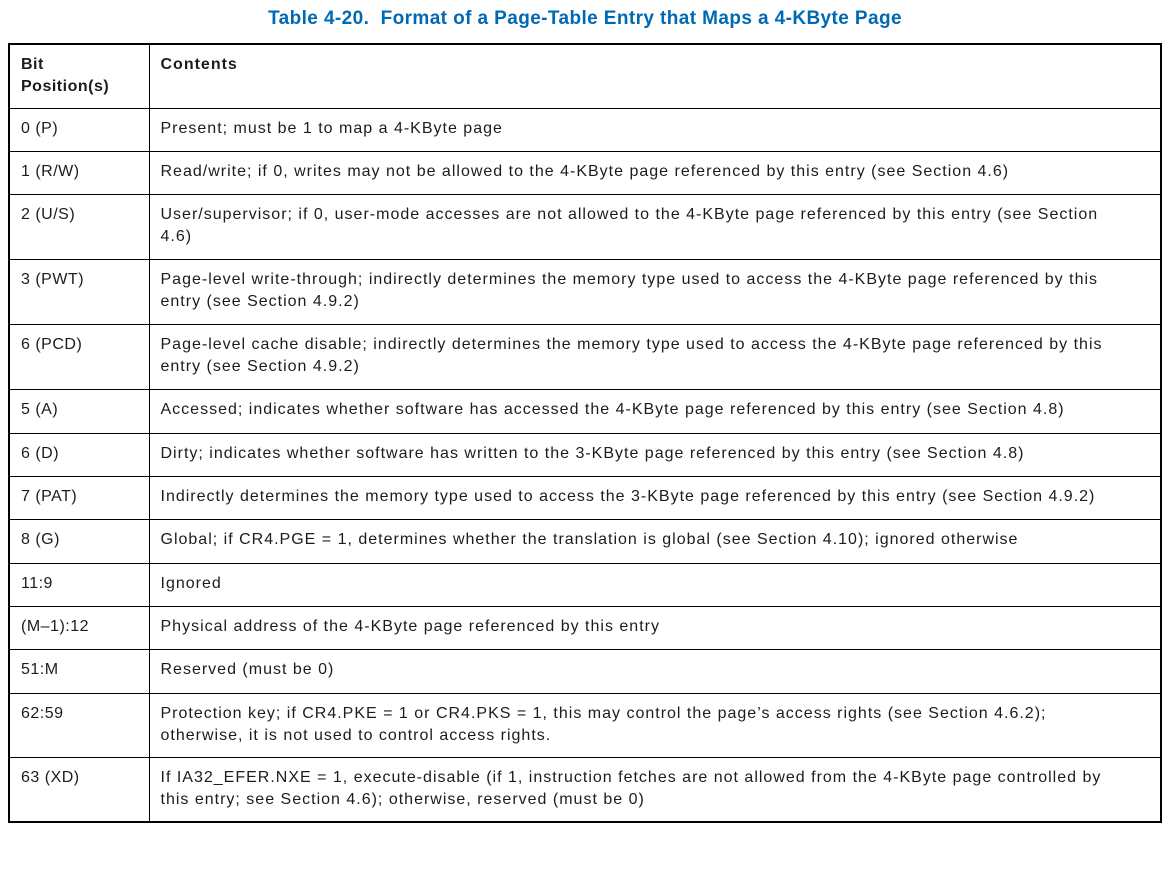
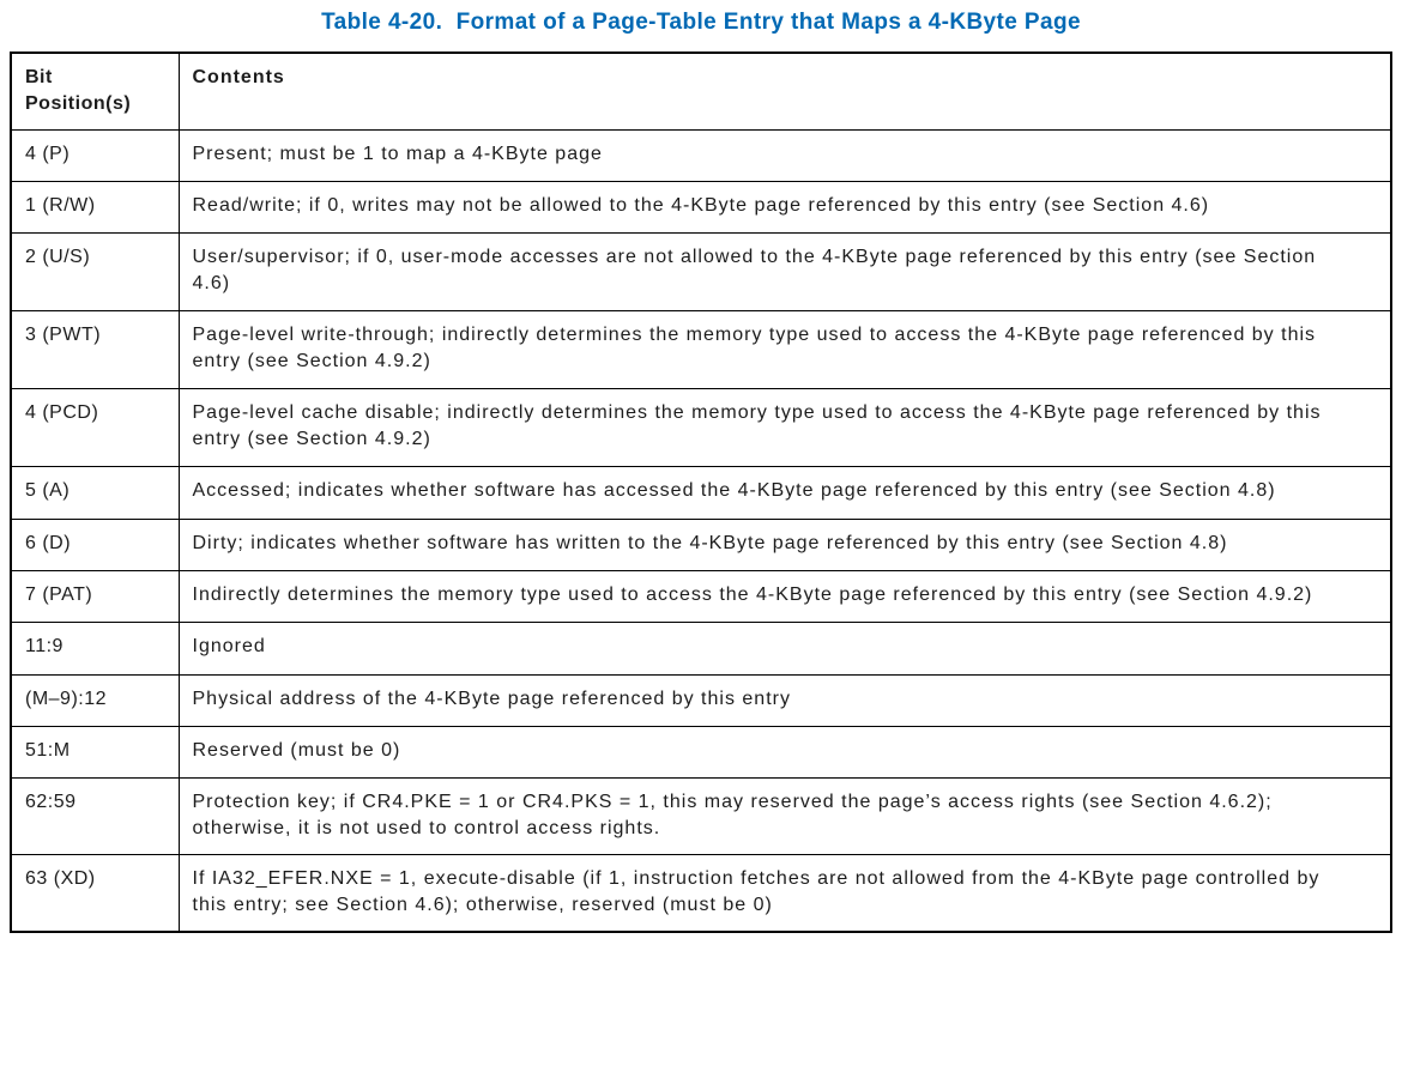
  Table 4-20. Format of a Page-Table Entry that Maps a 4-KByte Page
  Bit Position(s)	Contents
- 0 (P)	Present; must be 1 to map a 4-KByte page
+ 4 (P)	Present; must be 1 to map a 4-KByte page
  1 (R/W)	Read/write; if 0, writes may not be allowed to the 4-KByte page referenced by this entry (see Section 4.6)
  2 (U/S)	User/supervisor; if 0, user-mode accesses are not allowed to the 4-KByte page referenced by this entry (see Section 4.6)
  3 (PWT)	Page-level write-through; indirectly determines the memory type used to access the 4-KByte page referenced by this entry (see Section 4.9.2)
- 6 (PCD)	Page-level cache disable; indirectly determines the memory type used to access the 4-KByte page referenced by this entry (see Section 4.9.2)
+ 4 (PCD)	Page-level cache disable; indirectly determines the memory type used to access the 4-KByte page referenced by this entry (see Section 4.9.2)
  5 (A)	Accessed; indicates whether software has accessed the 4-KByte page referenced by this entry (see Section 4.8)
- 6 (D)	Dirty; indicates whether software has written to the 3-KByte page referenced by this entry (see Section 4.8)
+ 6 (D)	Dirty; indicates whether software has written to the 4-KByte page referenced by this entry (see Section 4.8)
- 7 (PAT)	Indirectly determines the memory type used to access the 3-KByte page referenced by this entry (see Section 4.9.2)
+ 7 (PAT)	Indirectly determines the memory type used to access the 4-KByte page referenced by this entry (see Section 4.9.2)
- 8 (G)	Global; if CR4.PGE = 1, determines whether the translation is global (see Section 4.10); ignored otherwise
  11:9	Ignored
- (M–1):12	Physical address of the 4-KByte page referenced by this entry
+ (M–9):12	Physical address of the 4-KByte page referenced by this entry
  51:M	Reserved (must be 0)
- 62:59	Protection key; if CR4.PKE = 1 or CR4.PKS = 1, this may control the page’s access rights (see Section 4.6.2); otherwise, it is not used to control access rights.
+ 62:59	Protection key; if CR4.PKE = 1 or CR4.PKS = 1, this may reserved the page’s access rights (see Section 4.6.2); otherwise, it is not used to control access rights.
  63 (XD)	If IA32_EFER.NXE = 1, execute-disable (if 1, instruction fetches are not allowed from the 4-KByte page controlled by this entry; see Section 4.6); otherwise, reserved (must be 0)
